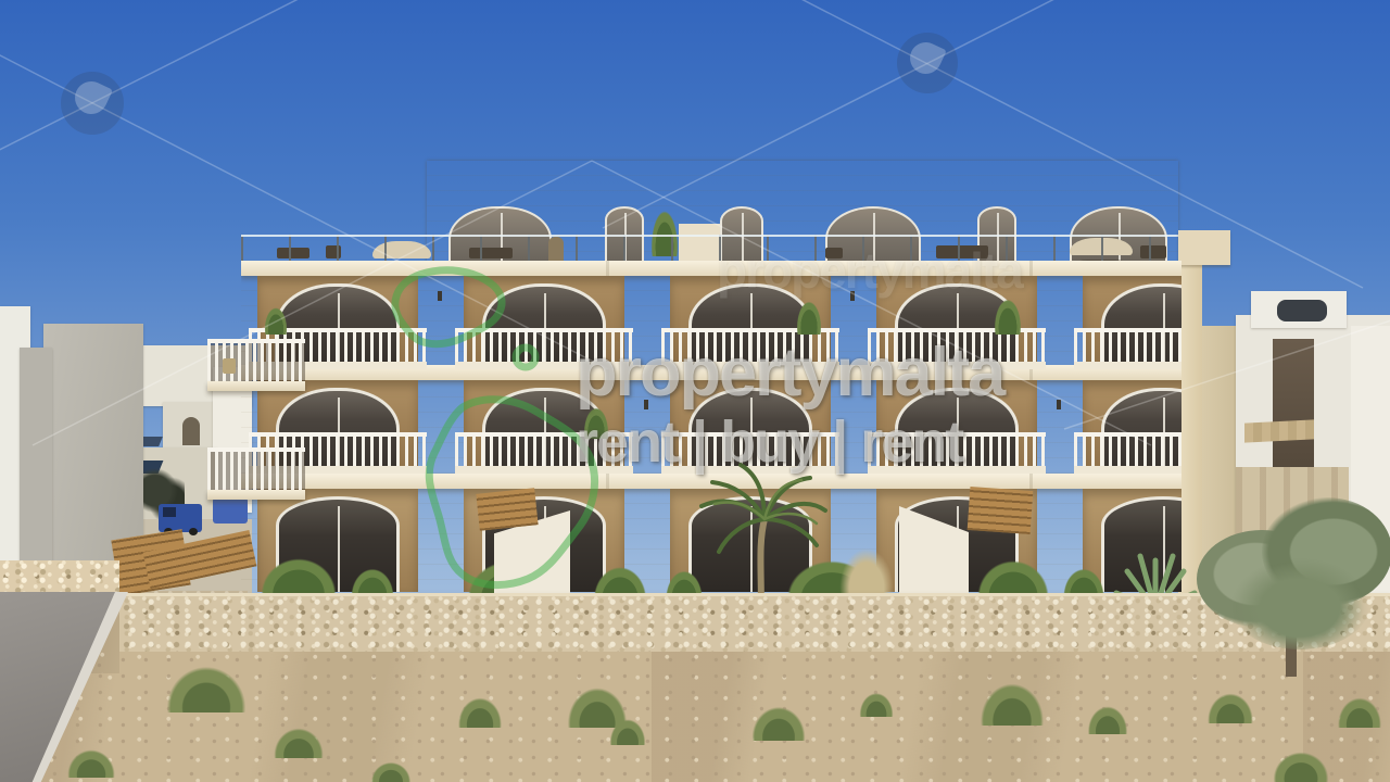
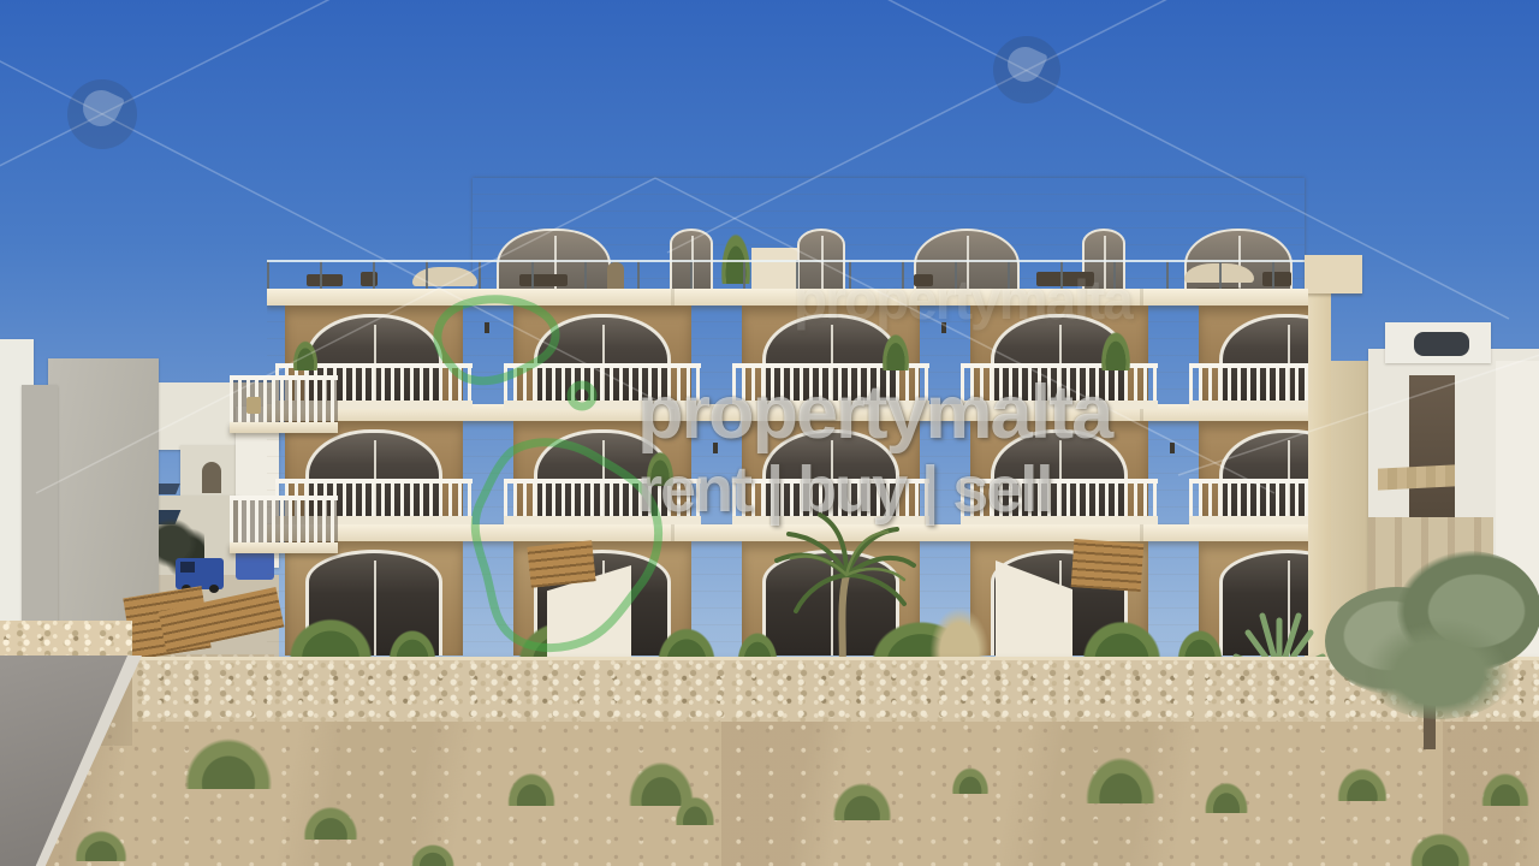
  propertymalta
  propertymalta
- rent | buy | rent
+ rent | buy | sell
